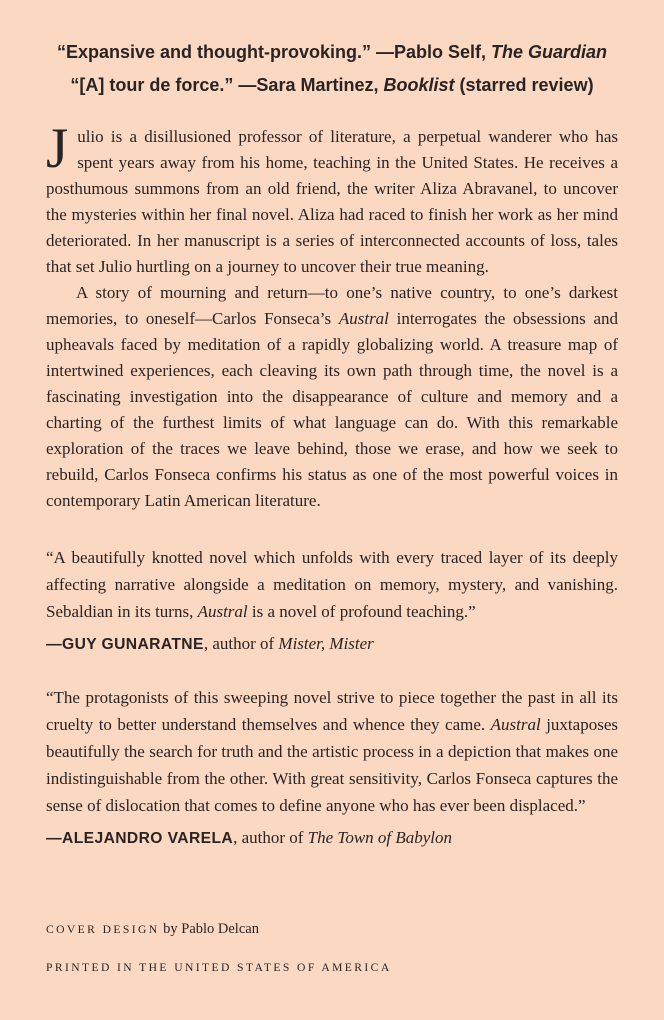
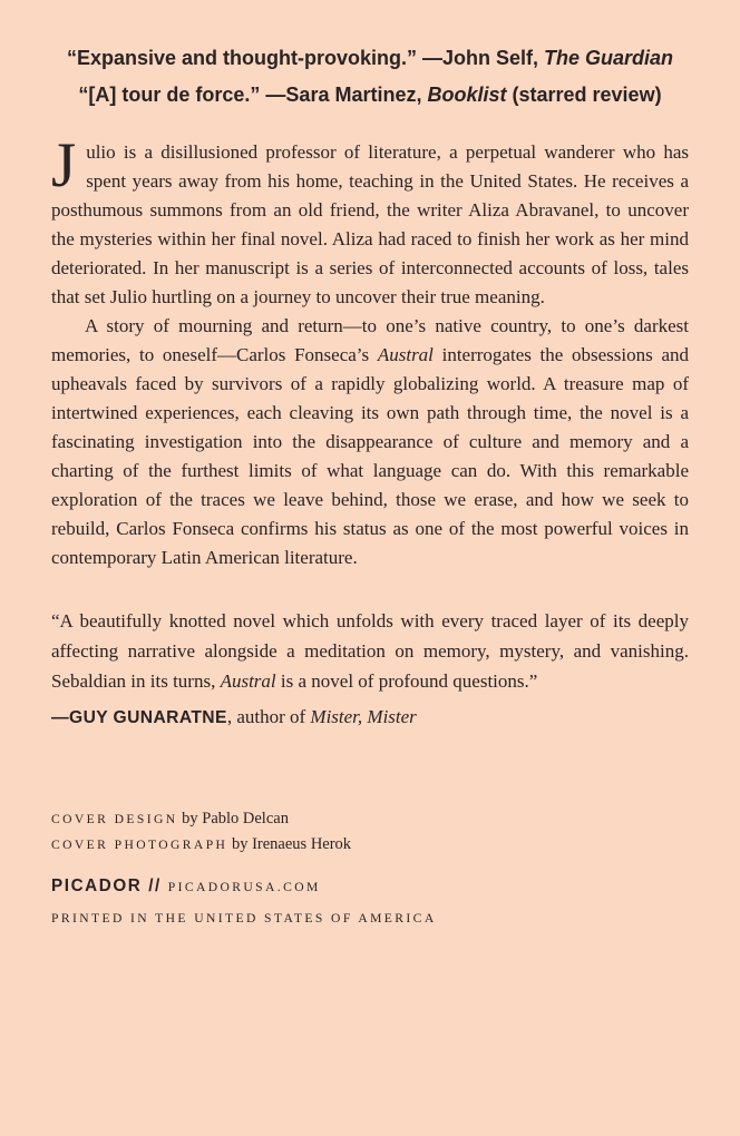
- “Expansive and thought-provoking.” —Pablo Self, The Guardian
+ “Expansive and thought-provoking.” —John Self, The Guardian
  “[A] tour de force.” —Sara Martinez, Booklist (starred review)
  J
  ulio is a disillusioned professor of literature, a perpetual wanderer who has spent years away from his home, teaching in the United States. He receives a posthumous summons from an old friend, the writer Aliza Abravanel, to uncover the mysteries within her final novel. Aliza had raced to finish her work as her mind deteriorated. In her manuscript is a series of interconnected accounts of loss, tales that set Julio hurtling on a journey to uncover their true meaning.
- A story of mourning and return—to one’s native country, to one’s darkest memories, to oneself—Carlos Fonseca’s Austral interrogates the obsessions and upheavals faced by meditation of a rapidly globalizing world. A treasure map of intertwined experiences, each cleaving its own path through time, the novel is a fascinating investigation into the disappearance of culture and memory and a charting of the furthest limits of what language can do. With this remarkable exploration of the traces we leave behind, those we erase, and how we seek to rebuild, Carlos Fonseca confirms his status as one of the most powerful voices in contemporary Latin American literature.
+ A story of mourning and return—to one’s native country, to one’s darkest memories, to oneself—Carlos Fonseca’s Austral interrogates the obsessions and upheavals faced by survivors of a rapidly globalizing world. A treasure map of intertwined experiences, each cleaving its own path through time, the novel is a fascinating investigation into the disappearance of culture and memory and a charting of the furthest limits of what language can do. With this remarkable exploration of the traces we leave behind, those we erase, and how we seek to rebuild, Carlos Fonseca confirms his status as one of the most powerful voices in contemporary Latin American literature.
- “A beautifully knotted novel which unfolds with every traced layer of its deeply affecting narrative alongside a meditation on memory, mystery, and vanishing. Sebaldian in its turns, Austral is a novel of profound teaching.”
+ “A beautifully knotted novel which unfolds with every traced layer of its deeply affecting narrative alongside a meditation on memory, mystery, and vanishing. Sebaldian in its turns, Austral is a novel of profound questions.”
  —GUY GUNARATNE, author of Mister, Mister
- “The protagonists of this sweeping novel strive to piece together the past in all its cruelty to better understand themselves and whence they came. Austral juxtaposes beautifully the search for truth and the artistic process in a depiction that makes one indistinguishable from the other. With great sensitivity, Carlos Fonseca captures the sense of dislocation that comes to define anyone who has ever been displaced.”
- —ALEJANDRO VARELA, author of The Town of Babylon
  COVER DESIGN by Pablo Delcan
+ COVER PHOTOGRAPH by Irenaeus Herok
+ PICADOR // PICADORUSA.COM
  PRINTED IN THE UNITED STATES OF AMERICA
